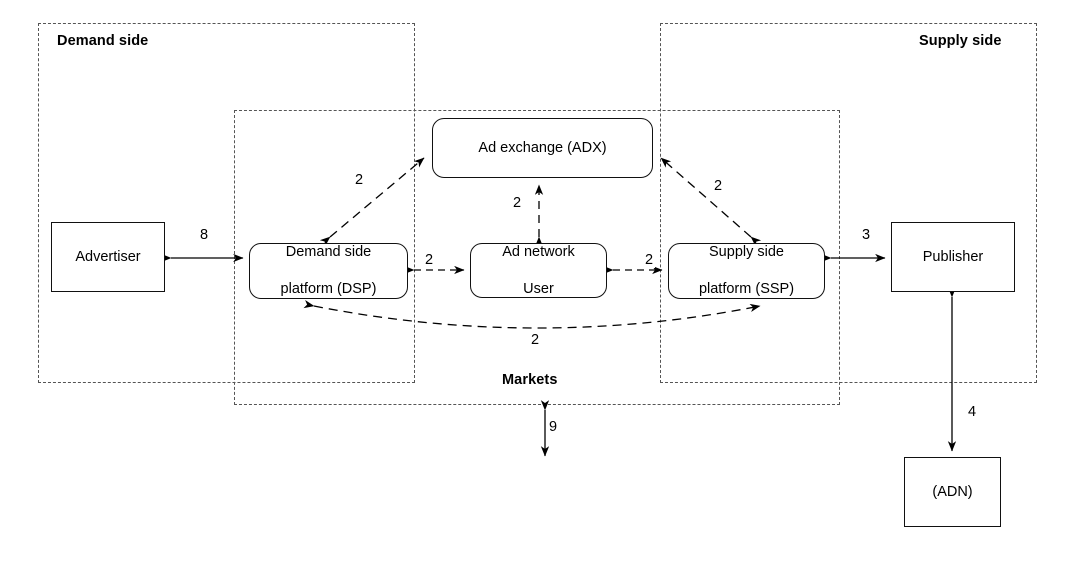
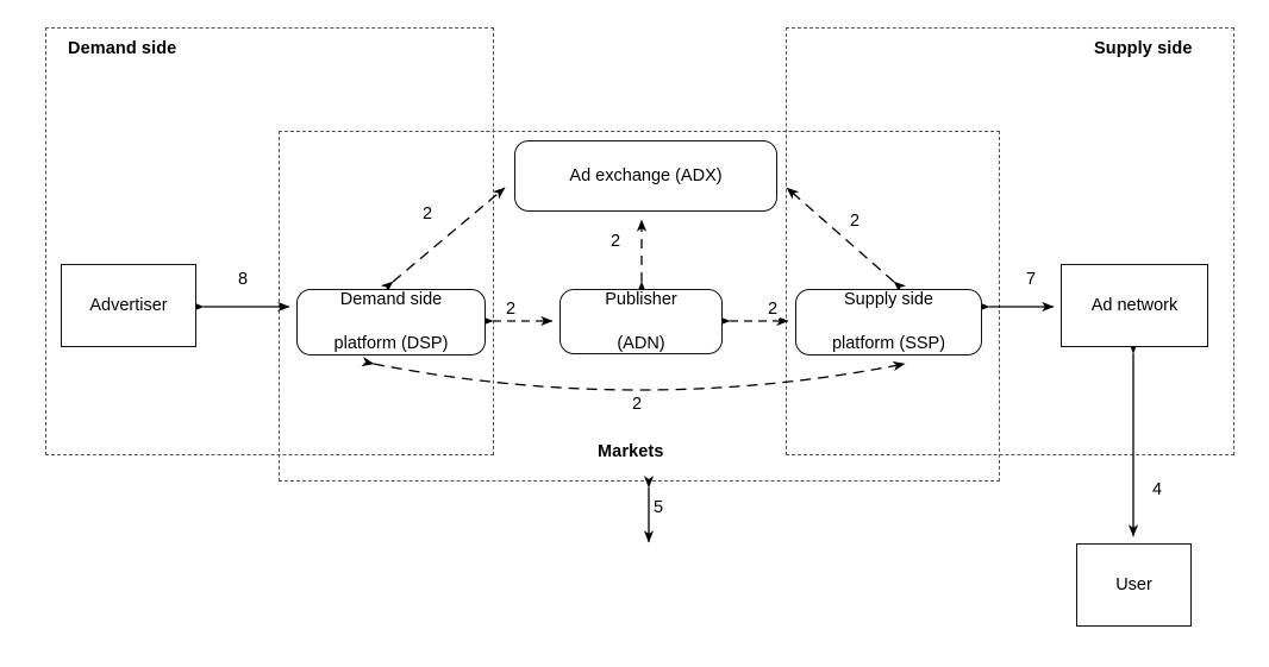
  Demand side
  Markets
  Supply side
  8
  2
  2
  2
  2
  2
  2
- 3
+ 7
  4
- 9
+ 5
  Advertiser
  Ad exchange (ADX)
  Demand side
  platform (DSP)
- Ad network
+ Publisher
- User
+ (ADN)
  Supply side
  platform (SSP)
- Publisher
+ Ad network
- (ADN)
+ User
